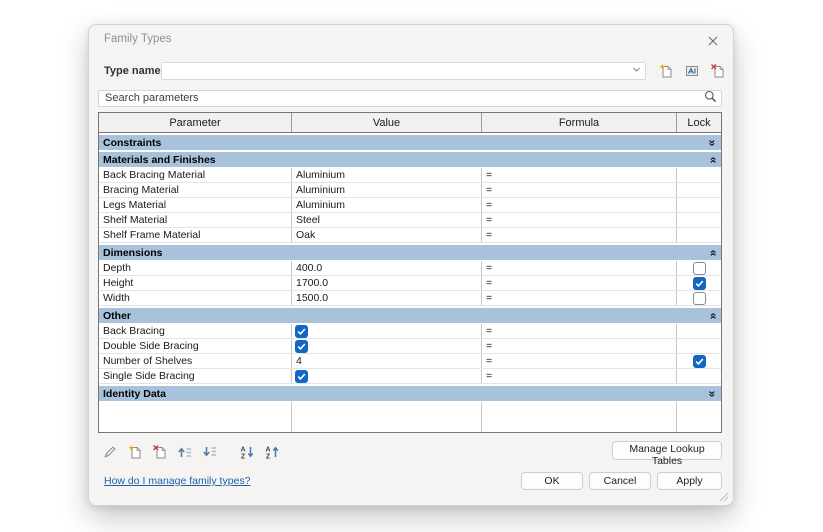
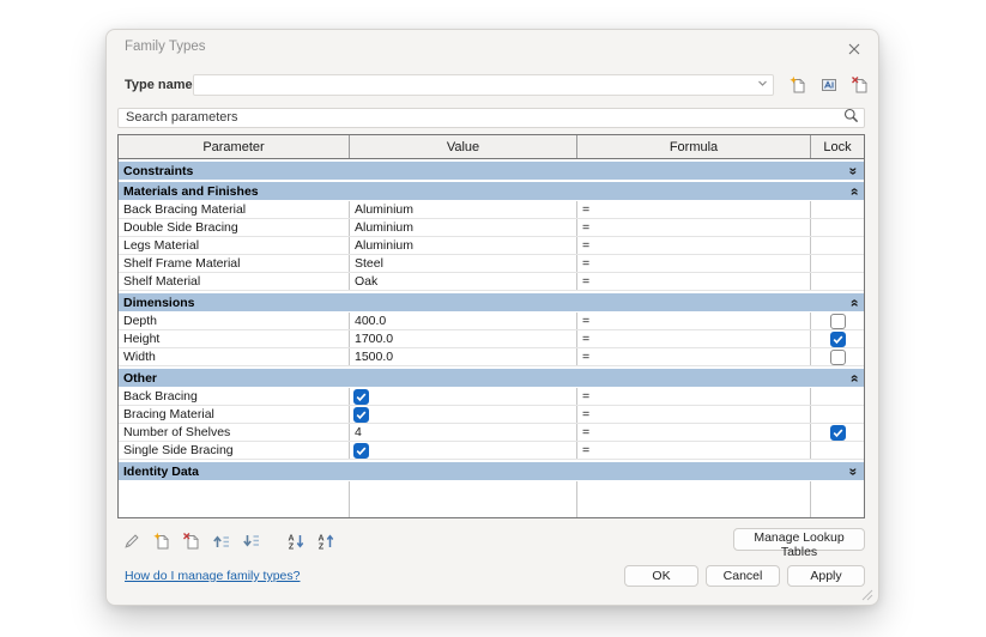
  Family Types
  Type name
  Search parameters
  Parameter
  Value
  Formula
  Lock
  Constraints
  Materials and Finishes
  Back Bracing Material
  Aluminium
  =
- Bracing Material
+ Double Side Bracing
  Aluminium
  =
  Legs Material
  Aluminium
  =
- Shelf Material
+ Shelf Frame Material
  Steel
  =
- Shelf Frame Material
+ Shelf Material
  Oak
  =
  Dimensions
  Depth
  400.0
  =
  Height
  1700.0
  =
  Width
  1500.0
  =
  Other
  Back Bracing
  =
- Double Side Bracing
+ Bracing Material
  =
  Number of Shelves
  4
  =
  Single Side Bracing
  =
  Identity Data
  Manage Lookup Tables
  How do I manage family types?
  OK
  Cancel
  Apply
